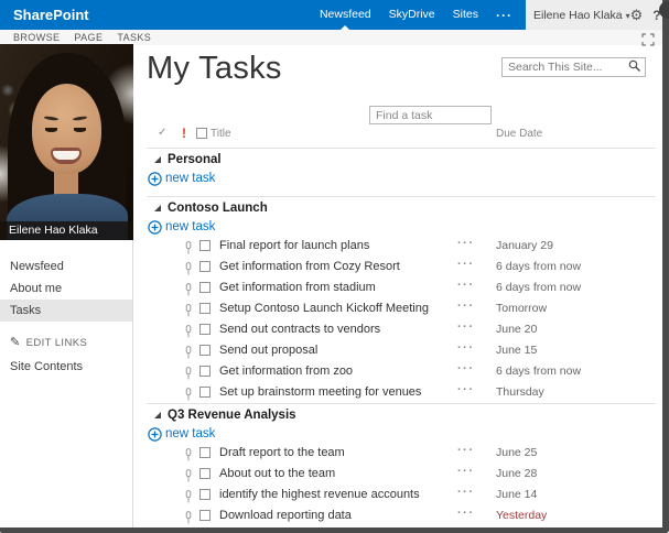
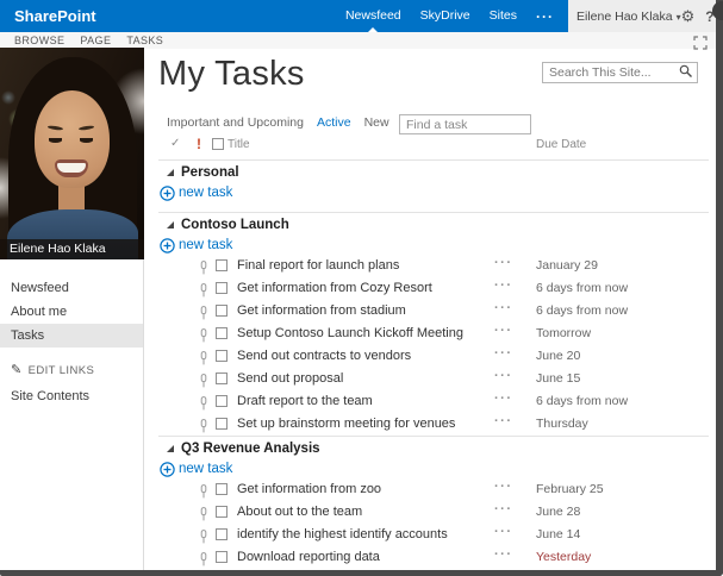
  SharePoint
  Newsfeed
  SkyDrive
  Sites
  ···
  Eilene Hao Klaka ▾
  ⚙
  ?
  BROWSE
  PAGE
  TASKS
  Eilene Hao Klaka
  Newsfeed
  About me
  Tasks
  ✎ EDIT LINKS
  Site Contents
  My Tasks
  Search This Site...
+ Important and Upcoming
+ Active
+ New
  Find a task
  ✓
  !
  Title
  Due Date
  Personal
  new task
  Contoso Launch
  new task
  Final report for launch plans
  ···
  January 29
  Get information from Cozy Resort
  ···
  6 days from now
  Get information from stadium
  ···
  6 days from now
  Setup Contoso Launch Kickoff Meeting
  ···
  Tomorrow
  Send out contracts to vendors
  ···
  June 20
  Send out proposal
  ···
  June 15
- Get information from zoo
+ Draft report to the team
  ···
  6 days from now
  Set up brainstorm meeting for venues
  ···
  Thursday
  Q3 Revenue Analysis
  new task
- Draft report to the team
+ Get information from zoo
  ···
- June 25
+ February 25
  About out to the team
  ···
  June 28
- identify the highest revenue accounts
+ identify the highest identify accounts
  ···
  June 14
  Download reporting data
  ···
  Yesterday
